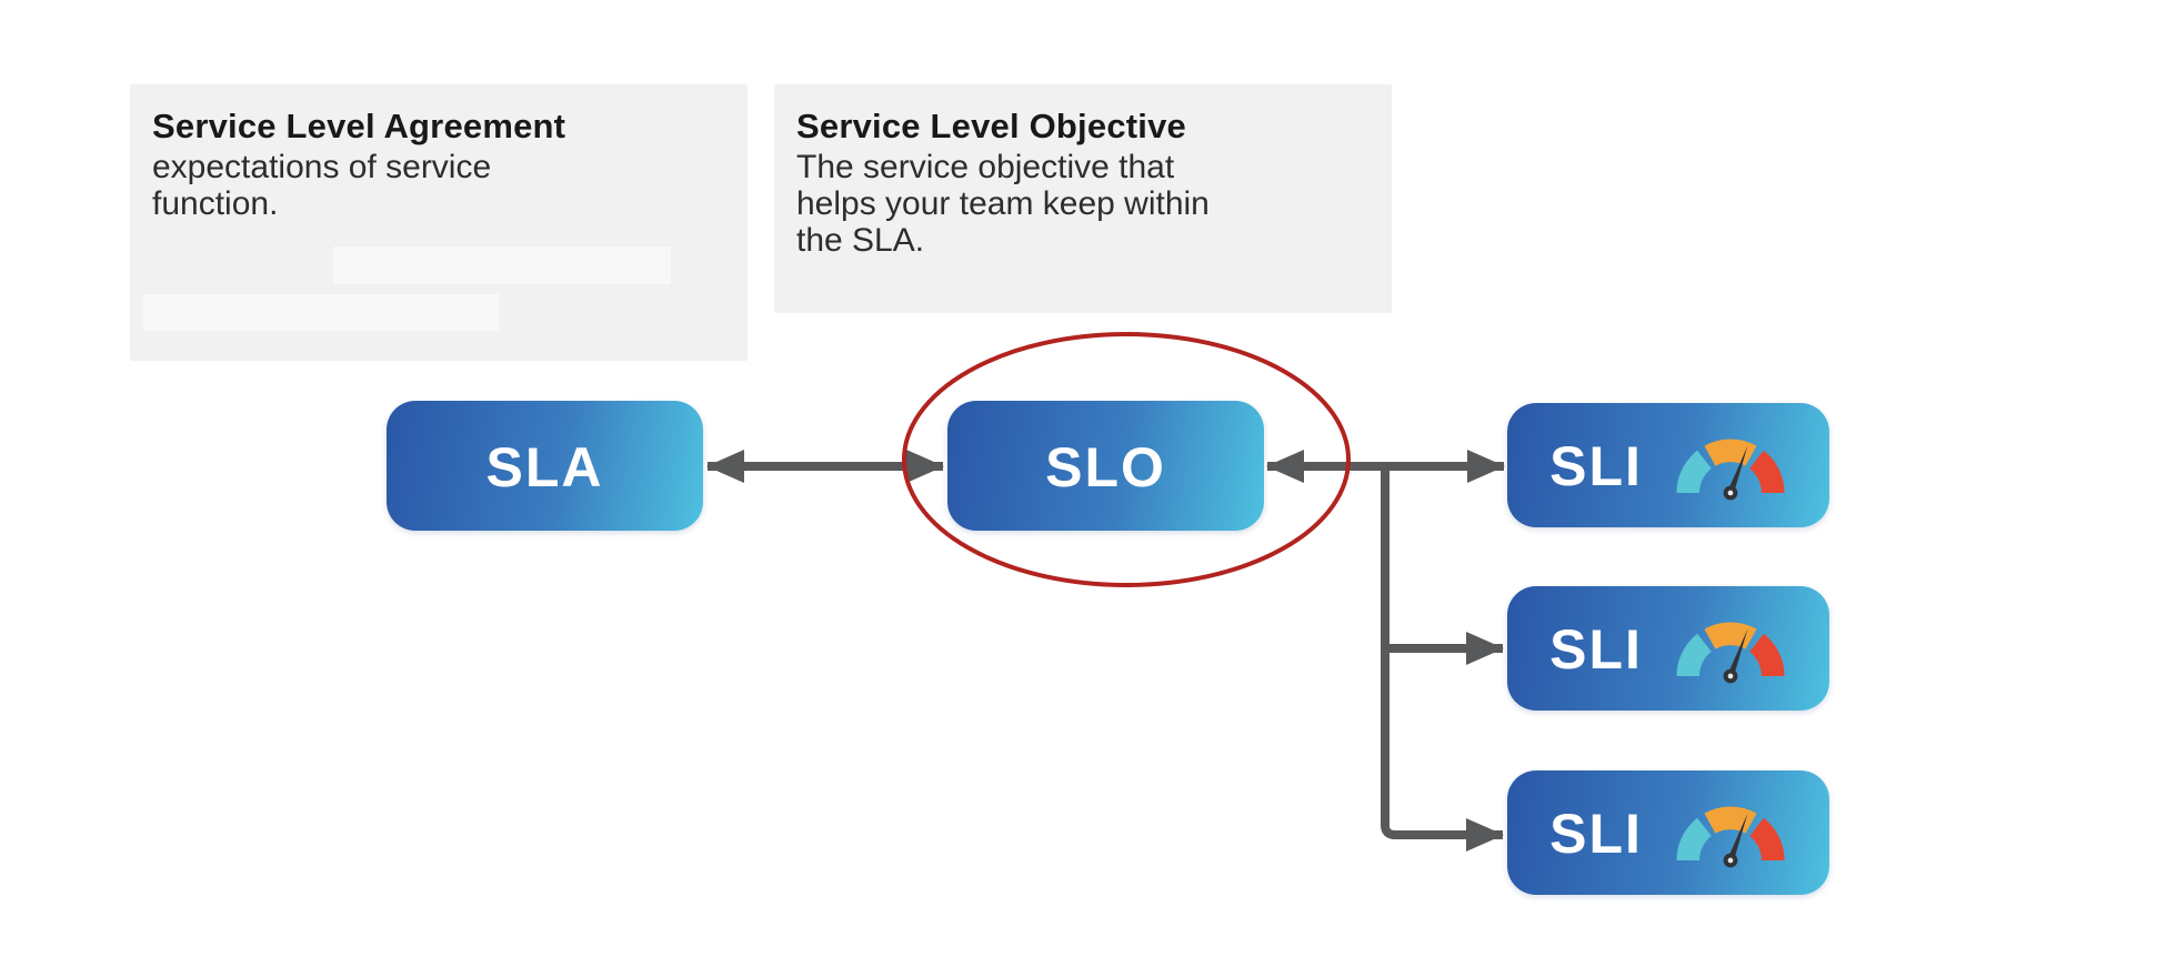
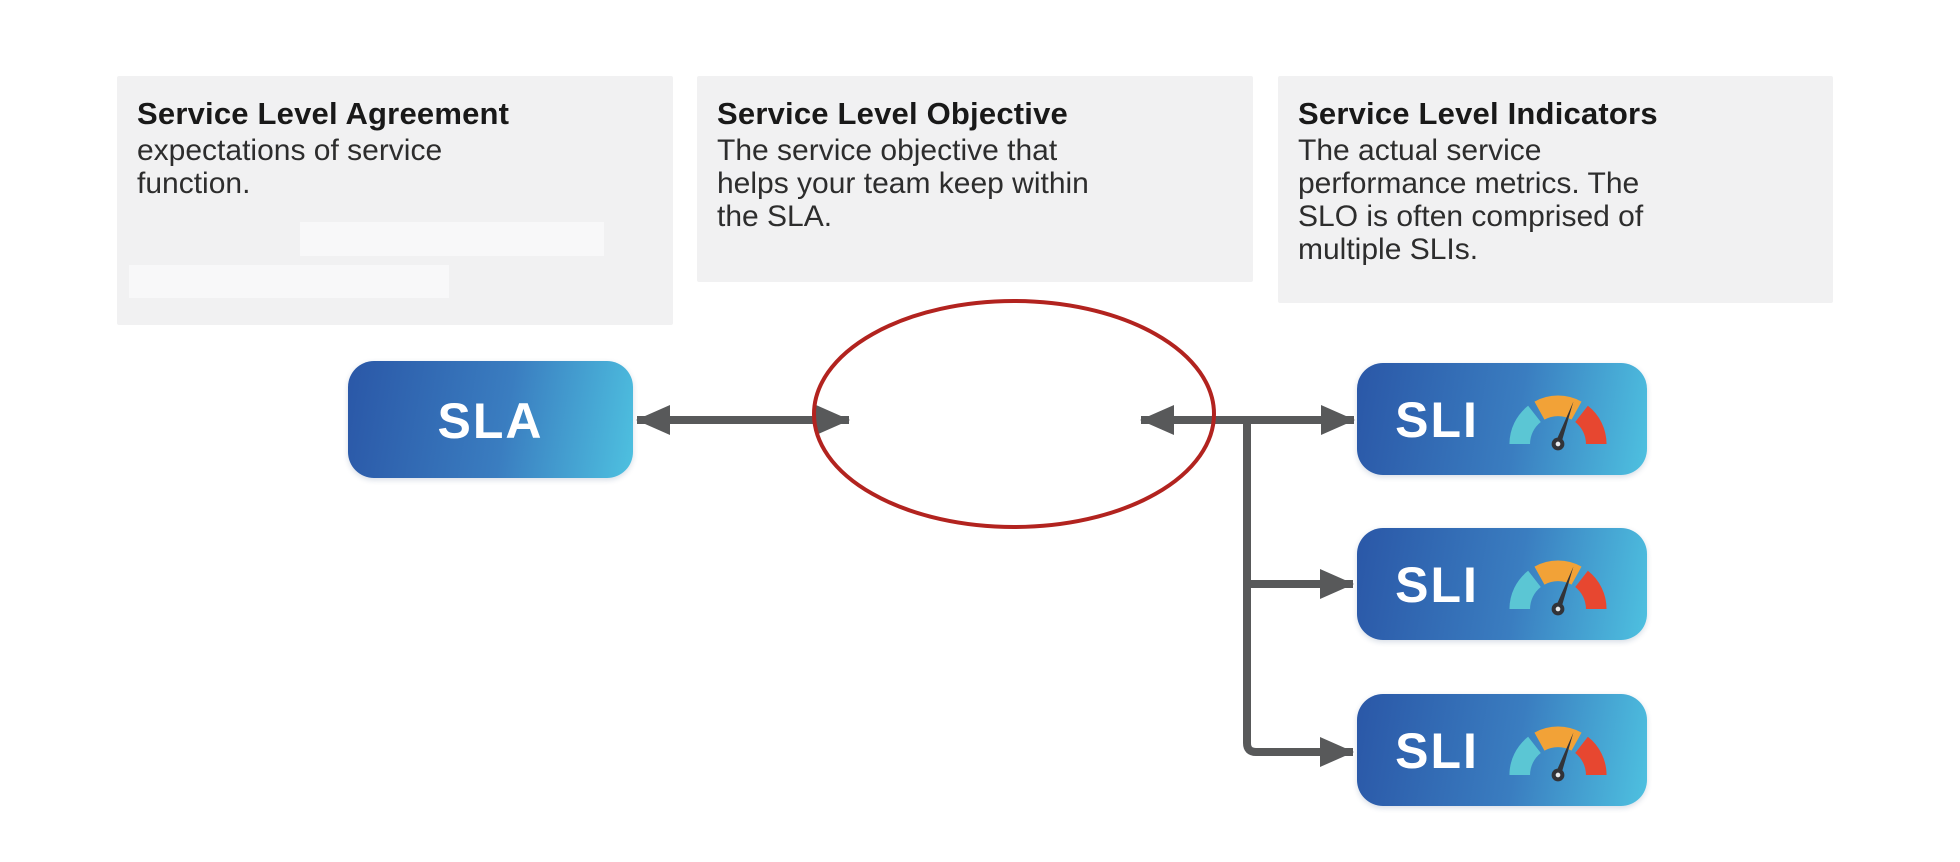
  Service Level Agreement
  expectations of service
  function.
  Service Level Objective
  The service objective that
  helps your team keep within
  the SLA.
+ Service Level Indicators
+ The actual service
+ performance metrics. The
+ SLO is often comprised of
+ multiple SLIs.
  SLA
- SLO
  SLI
  SLI
  SLI
